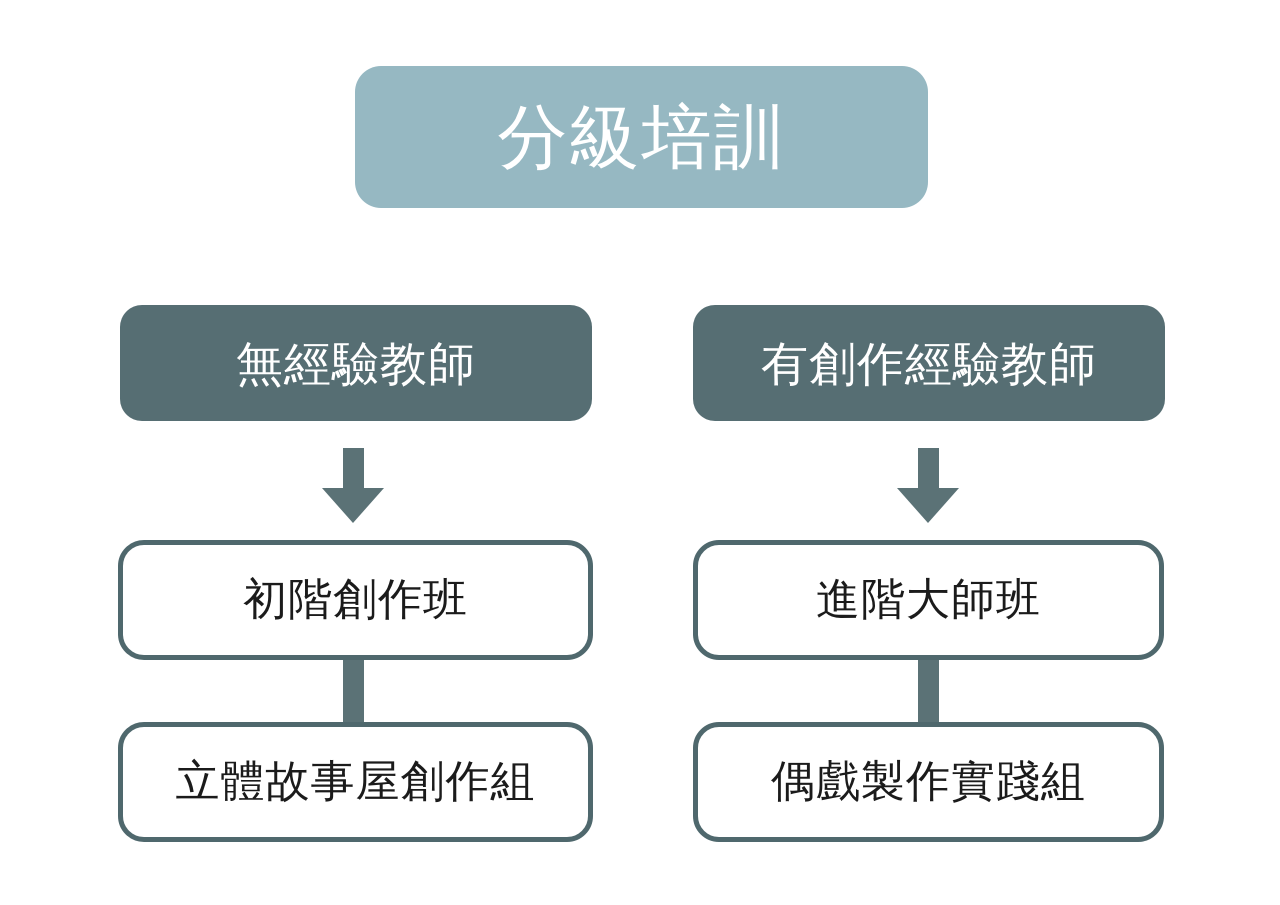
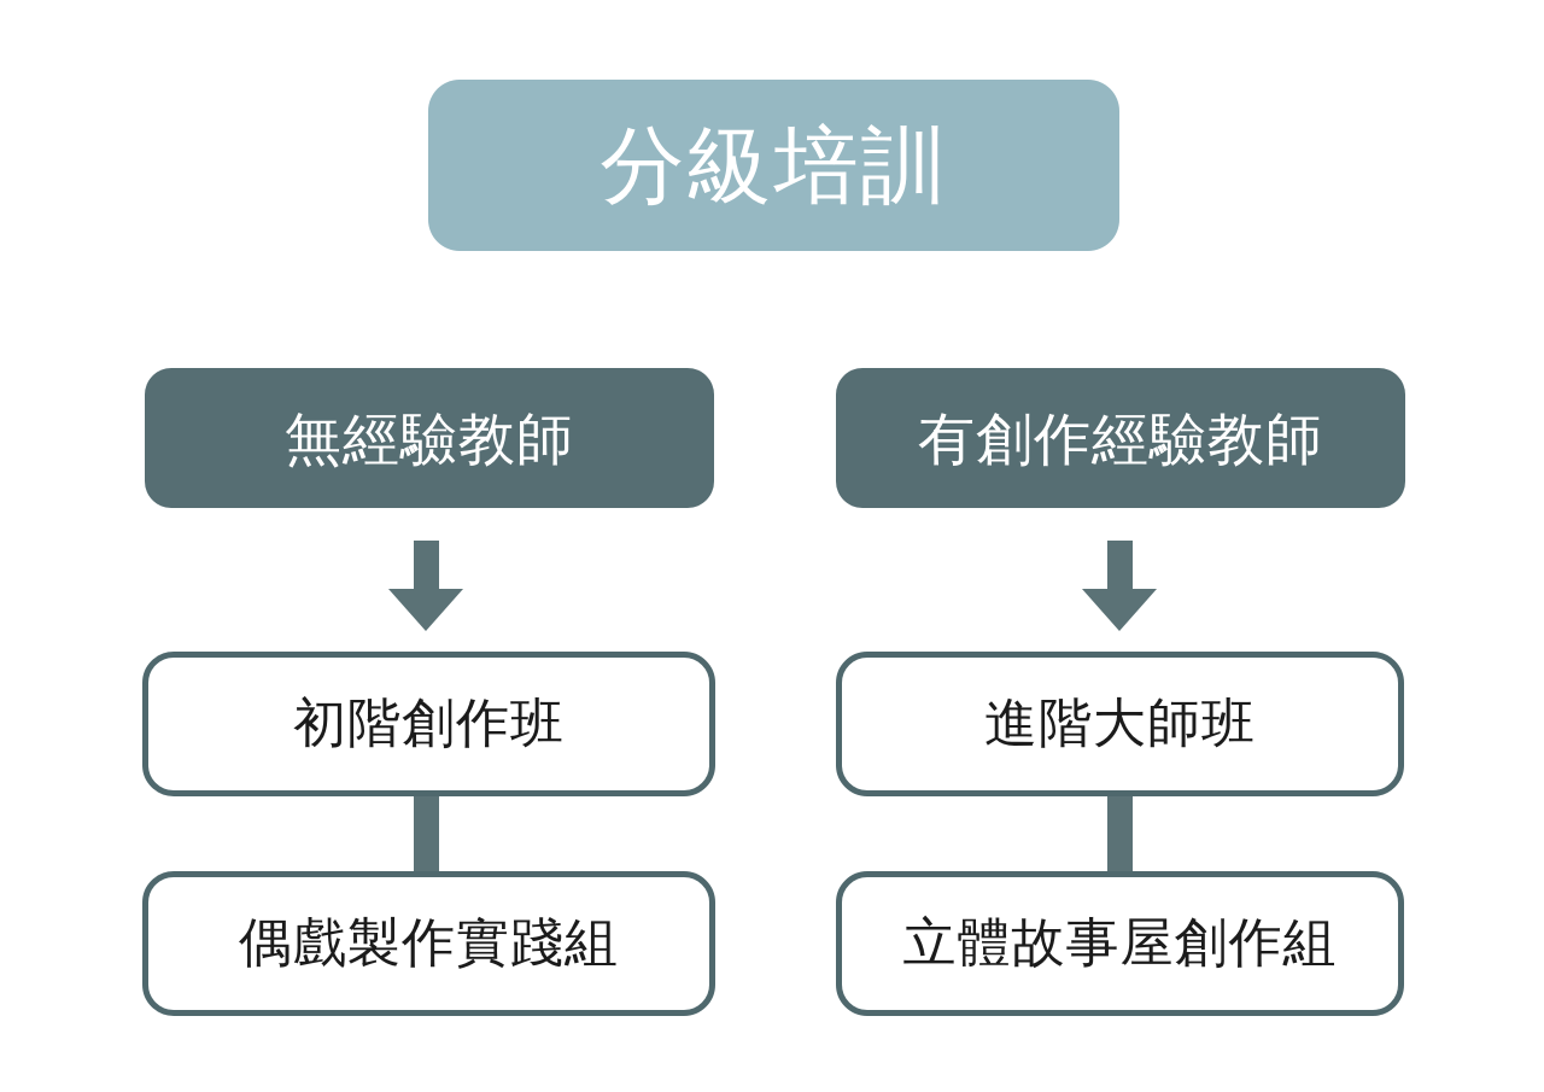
  分級培訓
  無經驗教師
  有創作經驗教師
  初階創作班
- 立體故事屋創作組
+ 偶戲製作實踐組
  進階大師班
- 偶戲製作實踐組
+ 立體故事屋創作組
